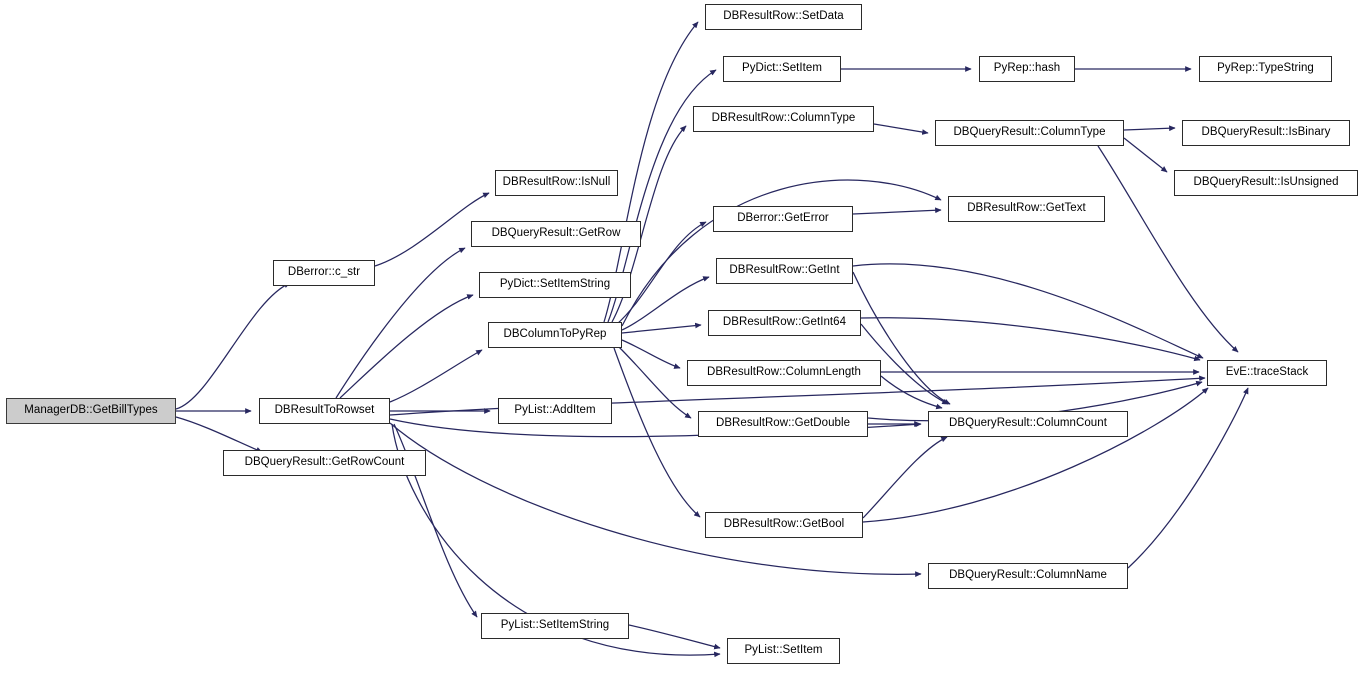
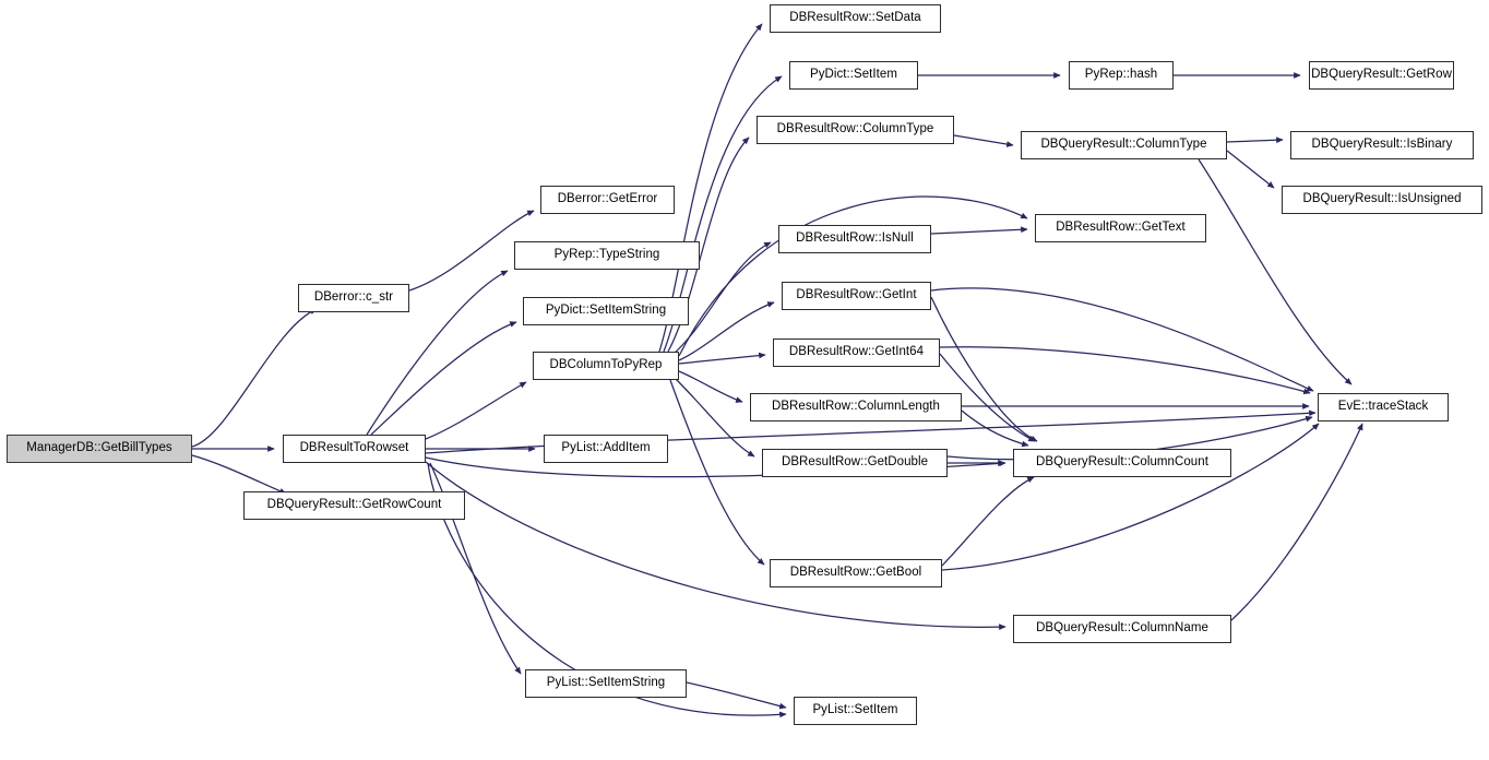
  ManagerDB::GetBillTypes
  DBResultToRowset
  DBQueryResult::GetRowCount
  DBerror::c_str
- DBResultRow::IsNull
+ DBerror::GetError
- DBQueryResult::GetRow
+ PyRep::TypeString
  PyDict::SetItemString
  DBColumnToPyRep
  PyList::AddItem
  PyList::SetItemString
  PyList::SetItem
  DBResultRow::SetData
  PyDict::SetItem
  PyRep::hash
- PyRep::TypeString
+ DBQueryResult::GetRow
  DBResultRow::ColumnType
  DBQueryResult::ColumnType
  DBQueryResult::IsBinary
  DBQueryResult::IsUnsigned
- DBerror::GetError
+ DBResultRow::IsNull
  DBResultRow::GetText
  DBResultRow::GetInt
  DBResultRow::GetInt64
  DBResultRow::ColumnLength
  DBResultRow::GetDouble
  DBQueryResult::ColumnCount
  EvE::traceStack
  DBResultRow::GetBool
  DBQueryResult::ColumnName
